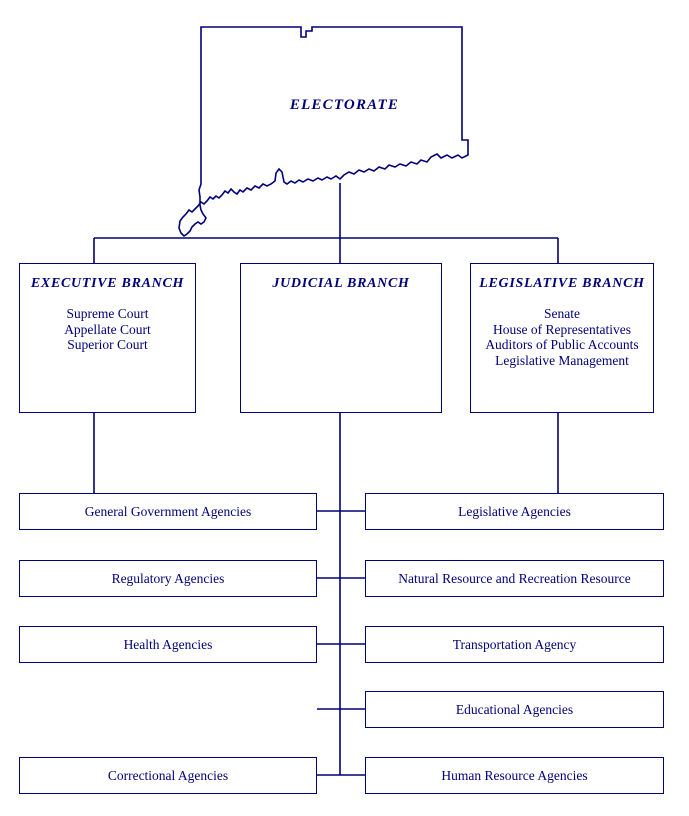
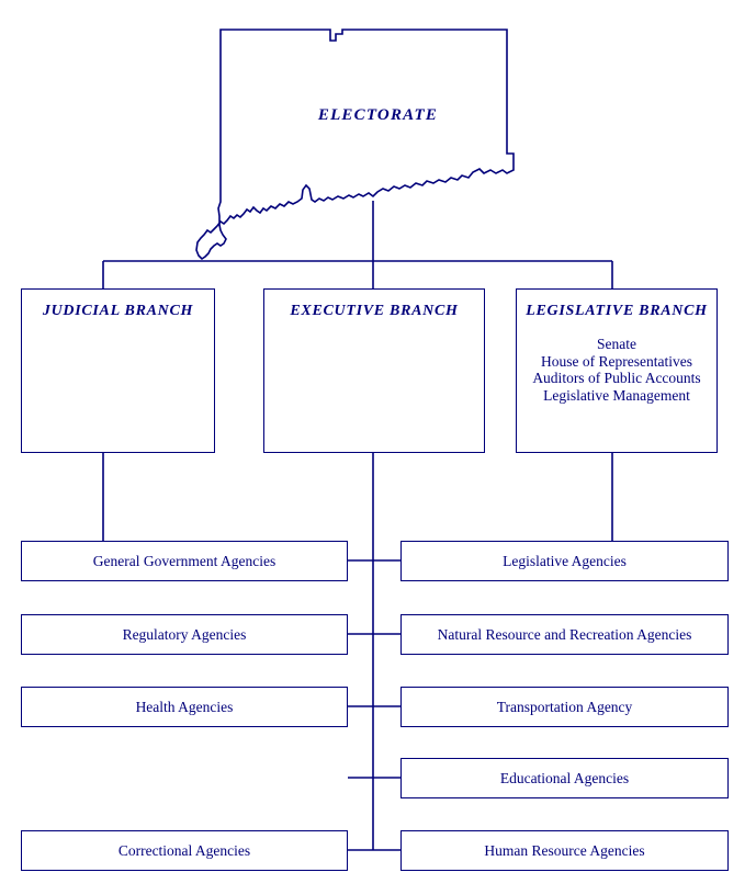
  ELECTORATE
- EXECUTIVE BRANCH
+ JUDICIAL BRANCH
- Supreme Court
- Appellate Court
- Superior Court
- JUDICIAL BRANCH
+ EXECUTIVE BRANCH
  LEGISLATIVE BRANCH
  Senate
  House of Representatives
  Auditors of Public Accounts
  Legislative Management
  General Government Agencies
  Regulatory Agencies
  Health Agencies
  Correctional Agencies
  Legislative Agencies
- Natural Resource and Recreation Resource
+ Natural Resource and Recreation Agencies
  Transportation Agency
  Educational Agencies
  Human Resource Agencies
